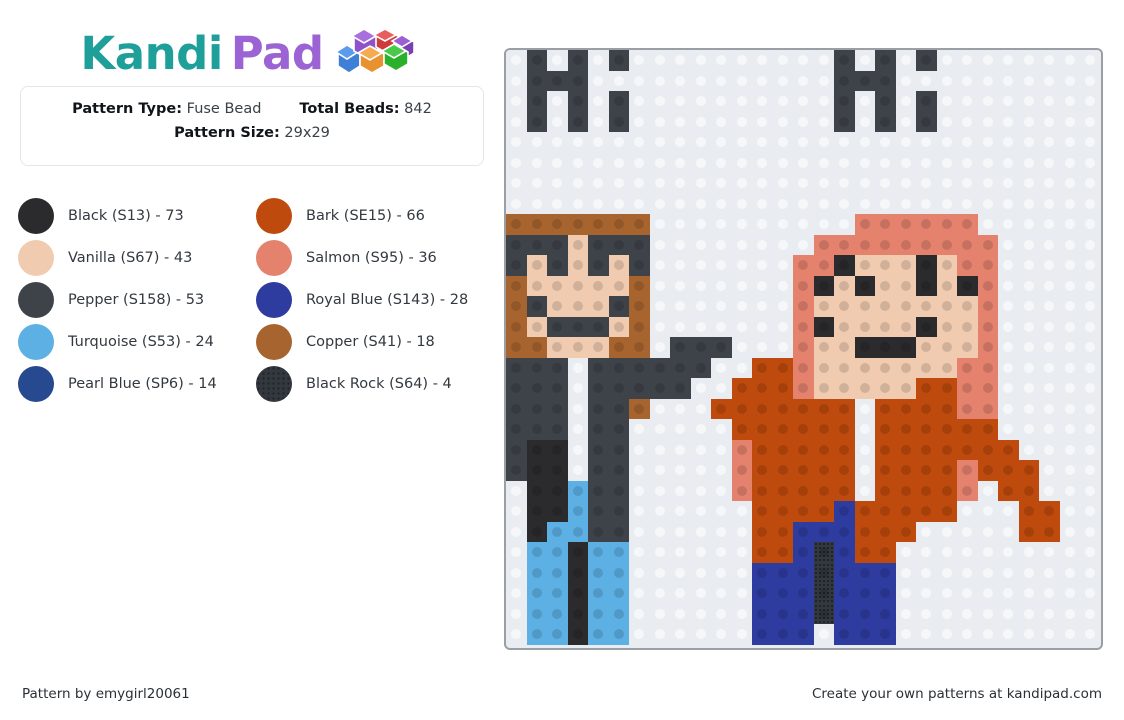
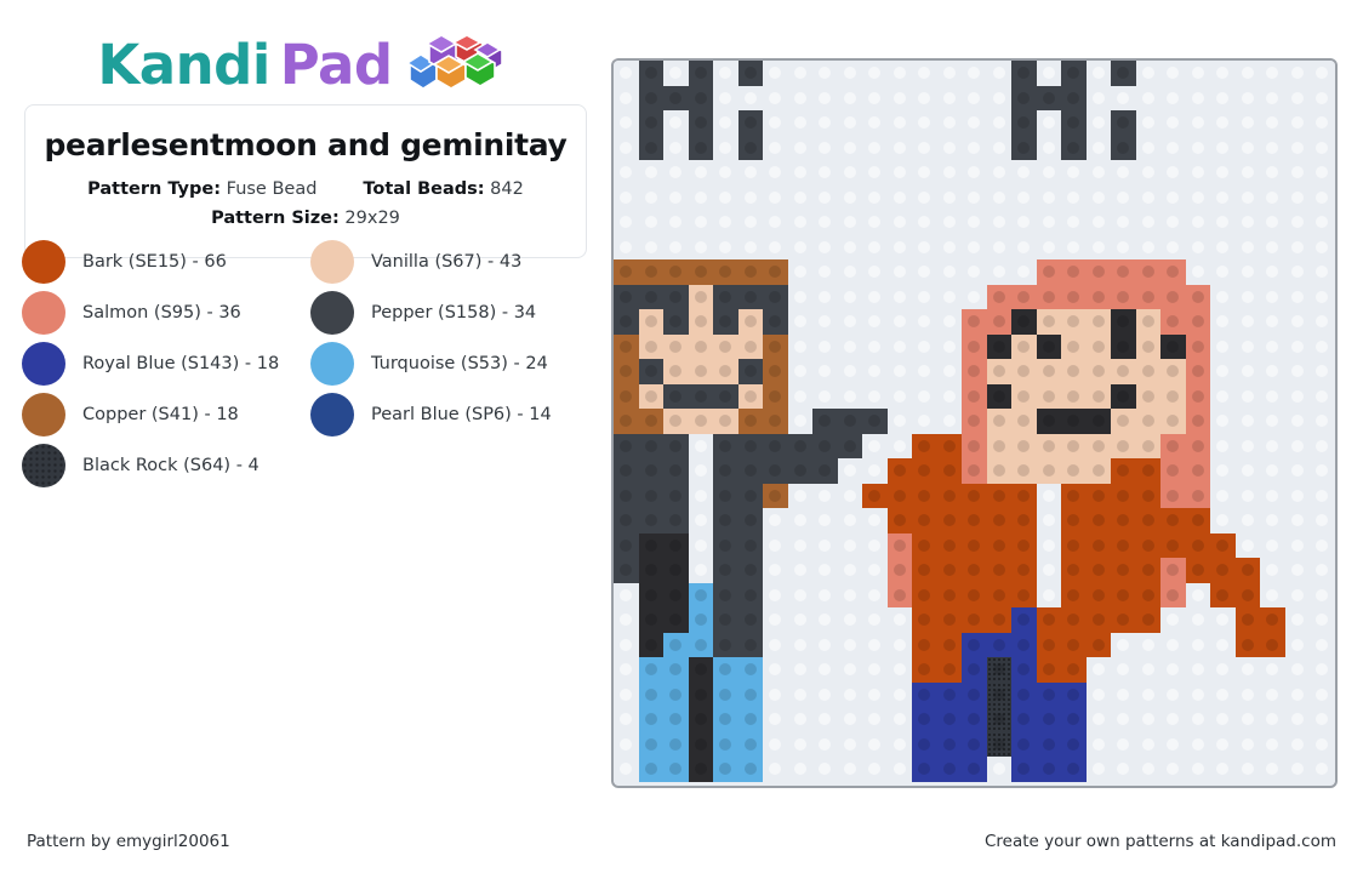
  Kandi
  Pad
+ pearlesentmoon and geminitay
  Pattern Type: Fuse Bead
  Total Beads: 842
  Pattern Size: 29x29
- Black (S13) - 73
  Bark (SE15) - 66
  Vanilla (S67) - 43
  Salmon (S95) - 36
- Pepper (S158) - 53
+ Pepper (S158) - 34
- Royal Blue (S143) - 28
+ Royal Blue (S143) - 18
  Turquoise (S53) - 24
  Copper (S41) - 18
  Pearl Blue (SP6) - 14
  Black Rock (S64) - 4
  Pattern by emygirl20061
  Create your own patterns at kandipad.com
